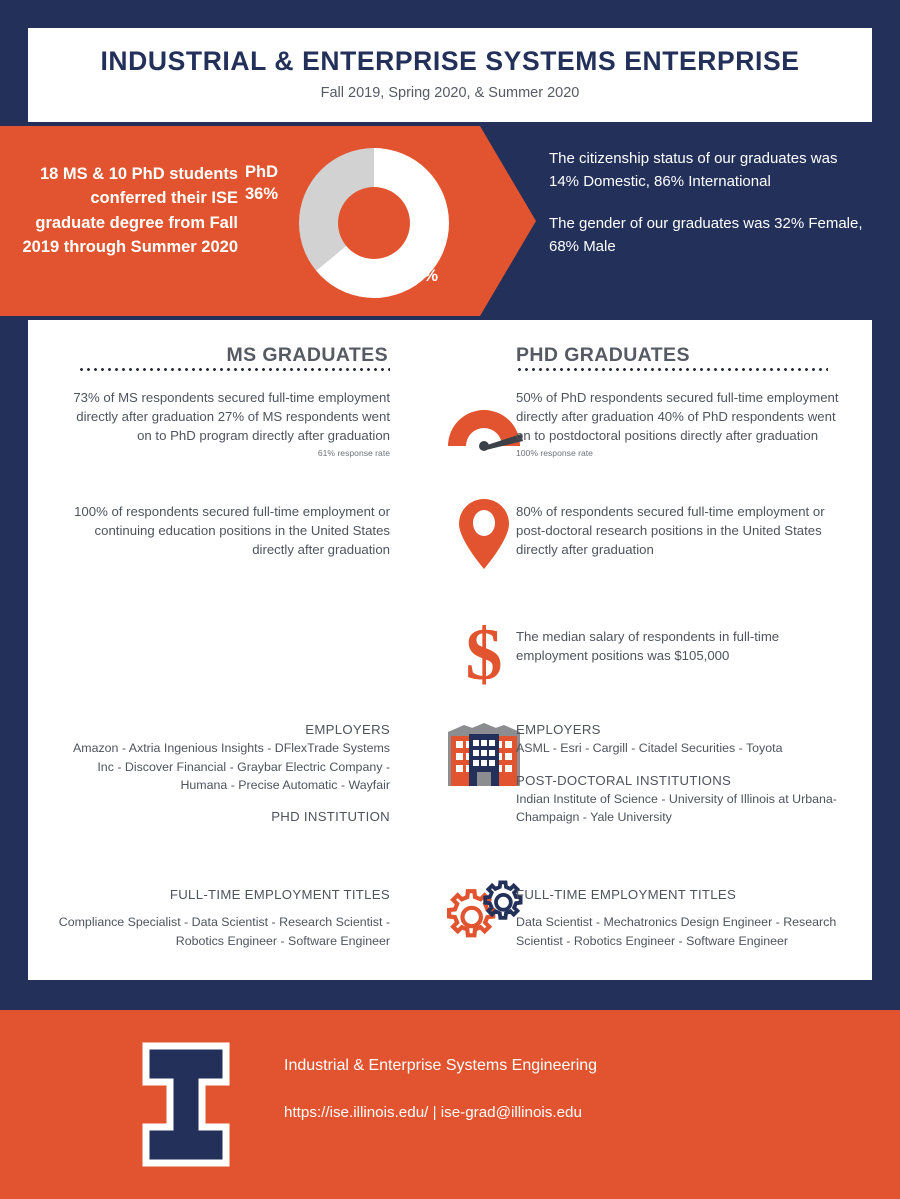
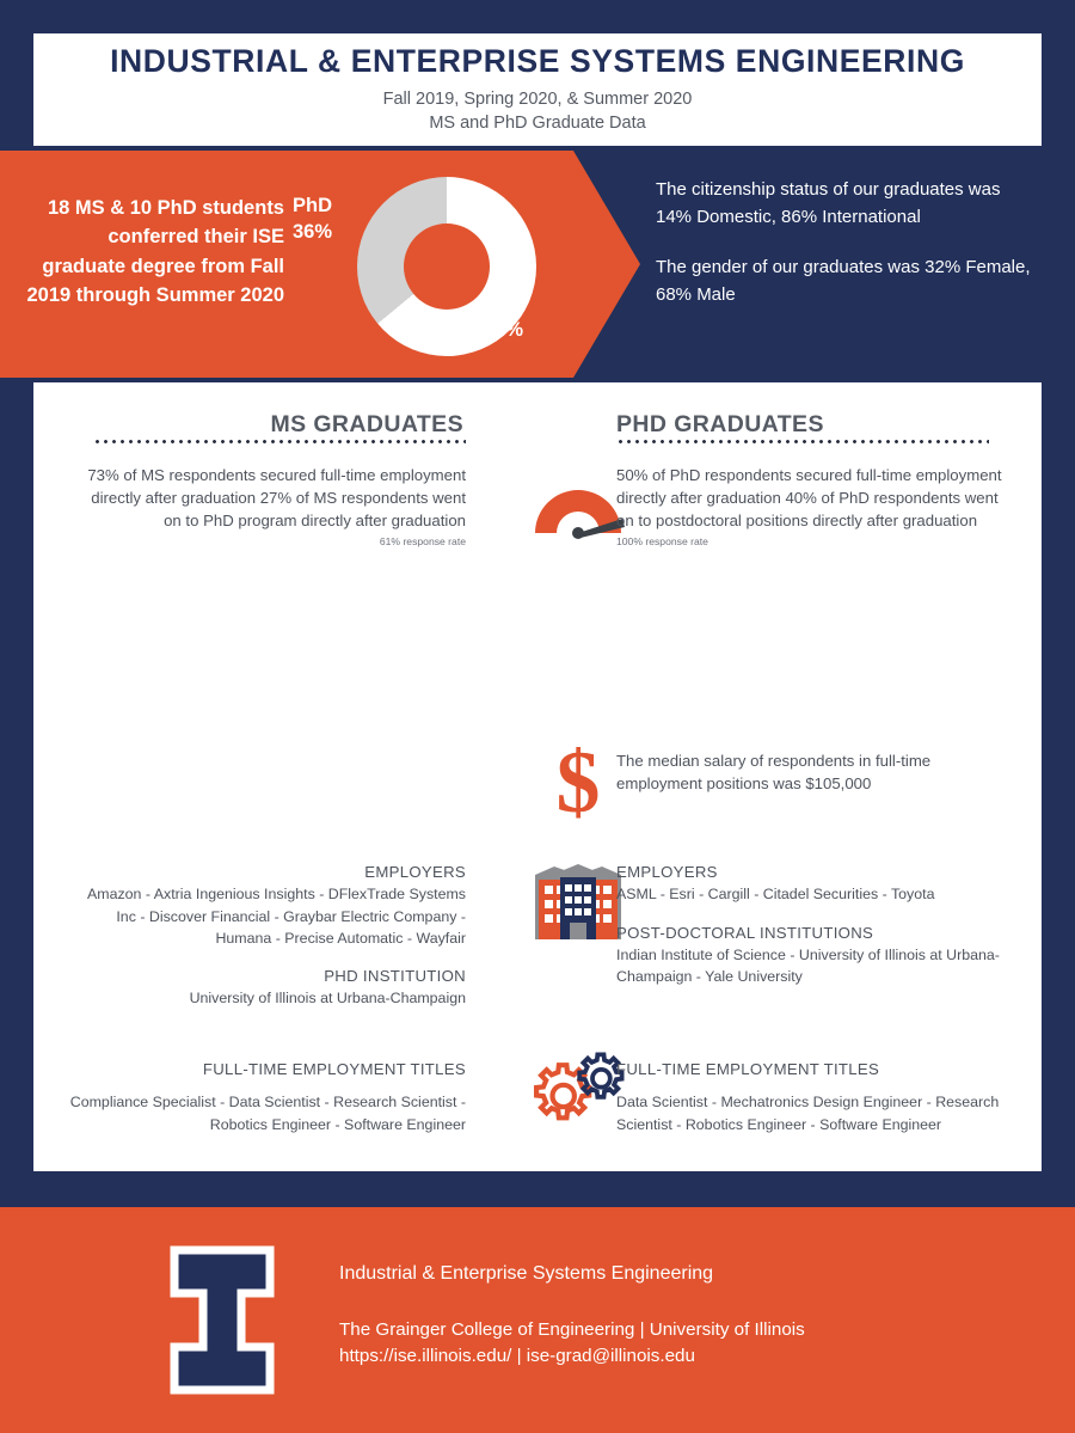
- INDUSTRIAL & ENTERPRISE SYSTEMS ENTERPRISE
+ INDUSTRIAL & ENTERPRISE SYSTEMS ENGINEERING
  Fall 2019, Spring 2020, & Summer 2020
+ MS and PhD Graduate Data
  18 MS & 10 PhD students conferred their ISE graduate degree from Fall 2019 through Summer 2020
  PhD
  36%
  64%
  The citizenship status of our graduates was 14% Domestic, 86% International
  The gender of our graduates was 32% Female, 68% Male
  MS GRADUATES
  PHD GRADUATES
  73% of MS respondents secured full-time employment directly after graduation 27% of MS respondents went on to PhD program directly after graduation
  61% response rate
  50% of PhD respondents secured full-time employment directly after graduation 40% of PhD respondents went on to postdoctoral positions directly after graduation
  100% response rate
- 100% of respondents secured full-time employment or continuing education positions in the United States directly after graduation
- 80% of respondents secured full-time employment or post-doctoral research positions in the United States directly after graduation
  $
  The median salary of respondents in full-time employment positions was $105,000
  EMPLOYERS
  Amazon - Axtria Ingenious Insights - DFlexTrade Systems Inc - Discover Financial - Graybar Electric Company - Humana - Precise Automatic - Wayfair
  PHD INSTITUTION
+ University of Illinois at Urbana-Champaign
  EMPLOYERS
  ASML - Esri - Cargill - Citadel Securities - Toyota
  POST-DOCTORAL INSTITUTIONS
  Indian Institute of Science - University of Illinois at Urbana-Champaign - Yale University
  FULL-TIME EMPLOYMENT TITLES
  Compliance Specialist - Data Scientist - Research Scientist - Robotics Engineer - Software Engineer
  FULL-TIME EMPLOYMENT TITLES
  Data Scientist - Mechatronics Design Engineer - Research Scientist - Robotics Engineer - Software Engineer
  Industrial & Enterprise Systems Engineering
+ The Grainger College of Engineering | University of Illinois
  https://ise.illinois.edu/ | ise-grad@illinois.edu
